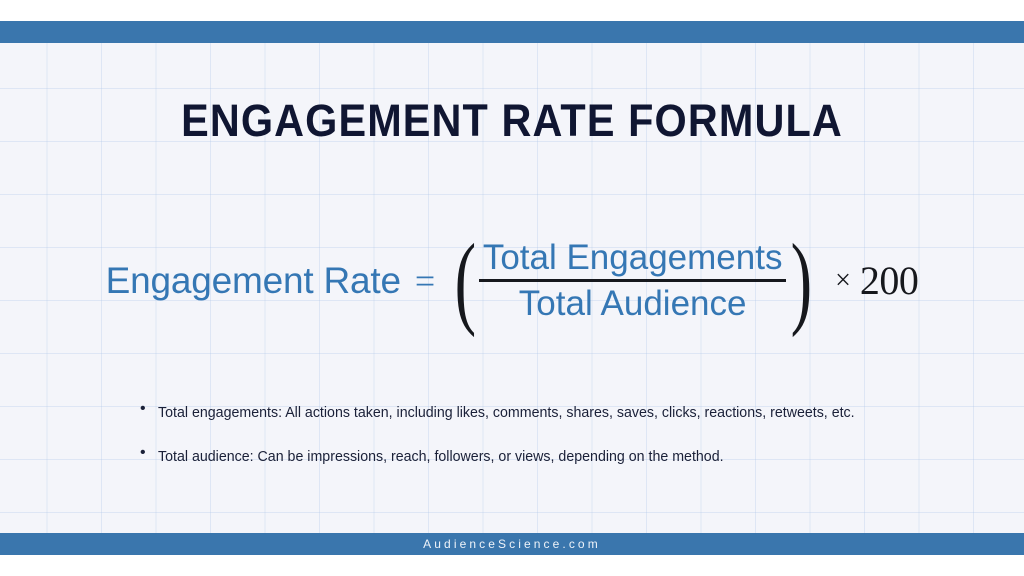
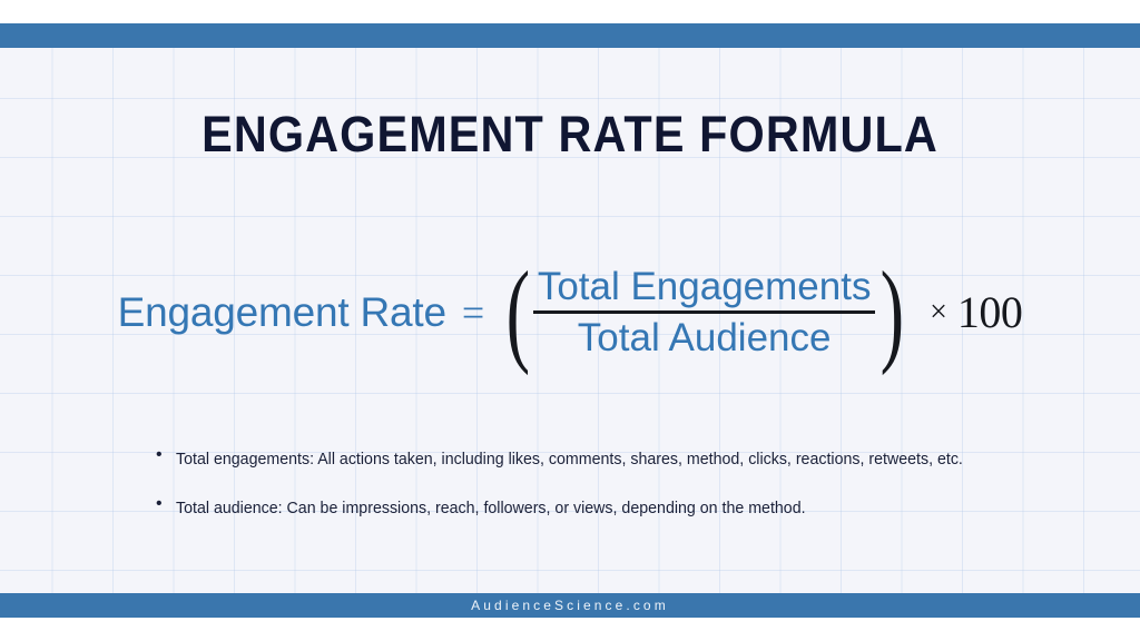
  ENGAGEMENT RATE FORMULA
  Engagement Rate
  =
  (
  Total Engagements
  Total Audience
  )
  ×
- 200
+ 100
  •
- Total engagements: All actions taken, including likes, comments, shares, saves, clicks, reactions, retweets, etc.
+ Total engagements: All actions taken, including likes, comments, shares, method, clicks, reactions, retweets, etc.
  •
  Total audience: Can be impressions, reach, followers, or views, depending on the method.
  AudienceScience.com
